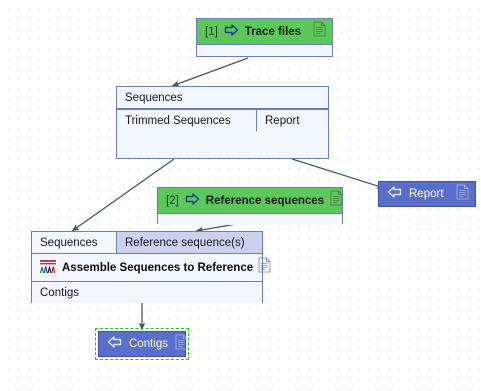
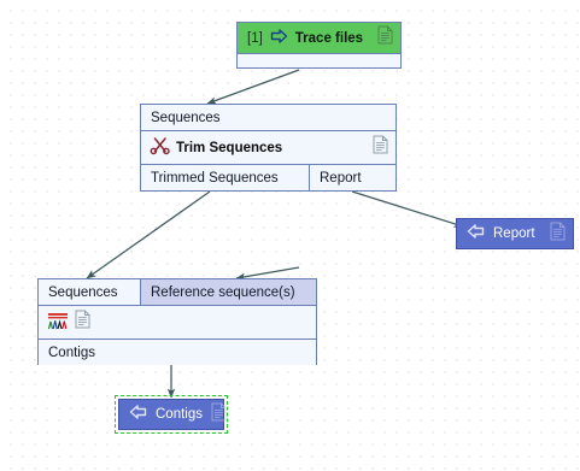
  [1]
  Trace files
  Sequences
+ Trim Sequences
  Trimmed Sequences
  Report
- [2]
- Reference sequences
  Sequences
  Reference sequence(s)
- Assemble Sequences to Reference
  Contigs
  Report
  Contigs
